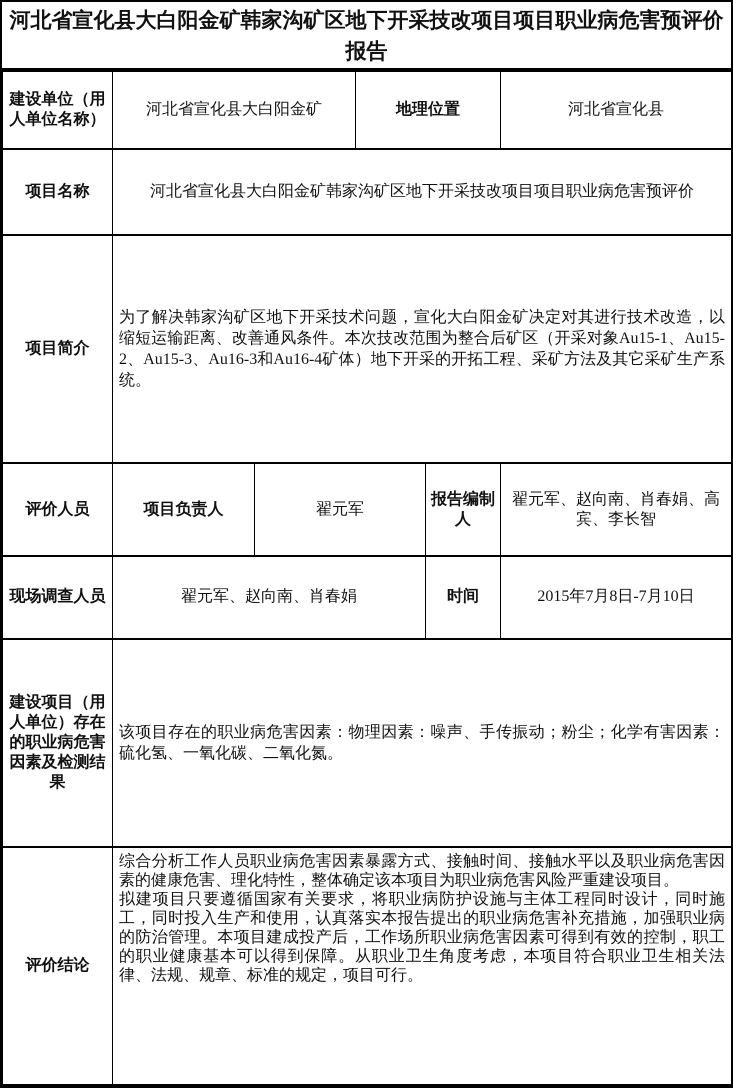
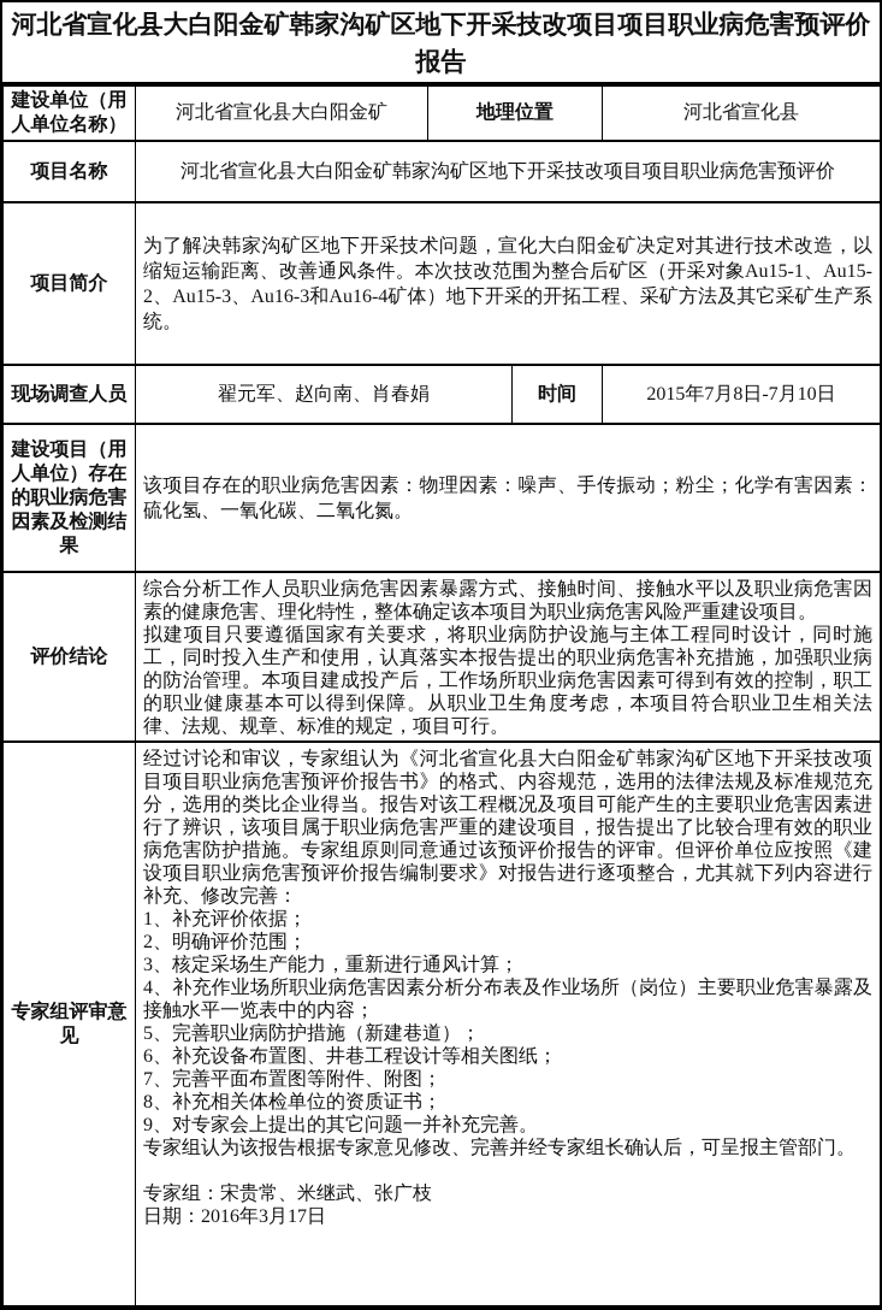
  河北省宣化县大白阳金矿韩家沟矿区地下开采技改项目项目职业病危害预评价报告
  建设单位（用人单位名称）	河北省宣化县大白阳金矿	地理位置	河北省宣化县
  项目名称	河北省宣化县大白阳金矿韩家沟矿区地下开采技改项目项目职业病危害预评价
  项目简介	为了解决韩家沟矿区地下开采技术问题，宣化大白阳金矿决定对其进行技术改造，以缩短运输距离、改善通风条件。本次技改范围为整合后矿区（开采对象Au15-1、Au15-2、Au15-3、Au16-3和Au16-4矿体）地下开采的开拓工程、采矿方法及其它采矿生产系统。
- 评价人员	项目负责人	翟元军	报告编制人	翟元军、赵向南、肖春娟、高宾、李长智
  现场调查人员	翟元军、赵向南、肖春娟	时间	2015年7月8日-7月10日
  建设项目（用人单位）存在的职业病危害因素及检测结果	该项目存在的职业病危害因素：物理因素：噪声、手传振动；粉尘；化学有害因素：硫化氢、一氧化碳、二氧化氮。
  评价结论	综合分析工作人员职业病危害因素暴露方式、接触时间、接触水平以及职业病危害因素的健康危害、理化特性，整体确定该本项目为职业病危害风险严重建设项目。 拟建项目只要遵循国家有关要求，将职业病防护设施与主体工程同时设计，同时施工，同时投入生产和使用，认真落实本报告提出的职业病危害补充措施，加强职业病的防治管理。本项目建成投产后，工作场所职业病危害因素可得到有效的控制，职工的职业健康基本可以得到保障。从职业卫生角度考虑，本项目符合职业卫生相关法律、法规、规章、标准的规定，项目可行。
+ 专家组评审意见	经过讨论和审议，专家组认为《河北省宣化县大白阳金矿韩家沟矿区地下开采技改项目项目职业病危害预评价报告书》的格式、内容规范，选用的法律法规及标准规范充分，选用的类比企业得当。报告对该工程概况及项目可能产生的主要职业危害因素进行了辨识，该项目属于职业病危害严重的建设项目，报告提出了比较合理有效的职业病危害防护措施。专家组原则同意通过该预评价报告的评审。但评价单位应按照《建设项目职业病危害预评价报告编制要求》对报告进行逐项整合，尤其就下列内容进行补充、修改完善： 1、补充评价依据； 2、明确评价范围； 3、核定采场生产能力，重新进行通风计算； 4、补充作业场所职业病危害因素分析分布表及作业场所（岗位）主要职业危害暴露及接触水平一览表中的内容； 5、完善职业病防护措施（新建巷道）； 6、补充设备布置图、井巷工程设计等相关图纸； 7、完善平面布置图等附件、附图； 8、补充相关体检单位的资质证书； 9、对专家会上提出的其它问题一并补充完善。 专家组认为该报告根据专家意见修改、完善并经专家组长确认后，可呈报主管部门。 专家组：宋贵常、米继武、张广枝 日期：2016年3月17日
